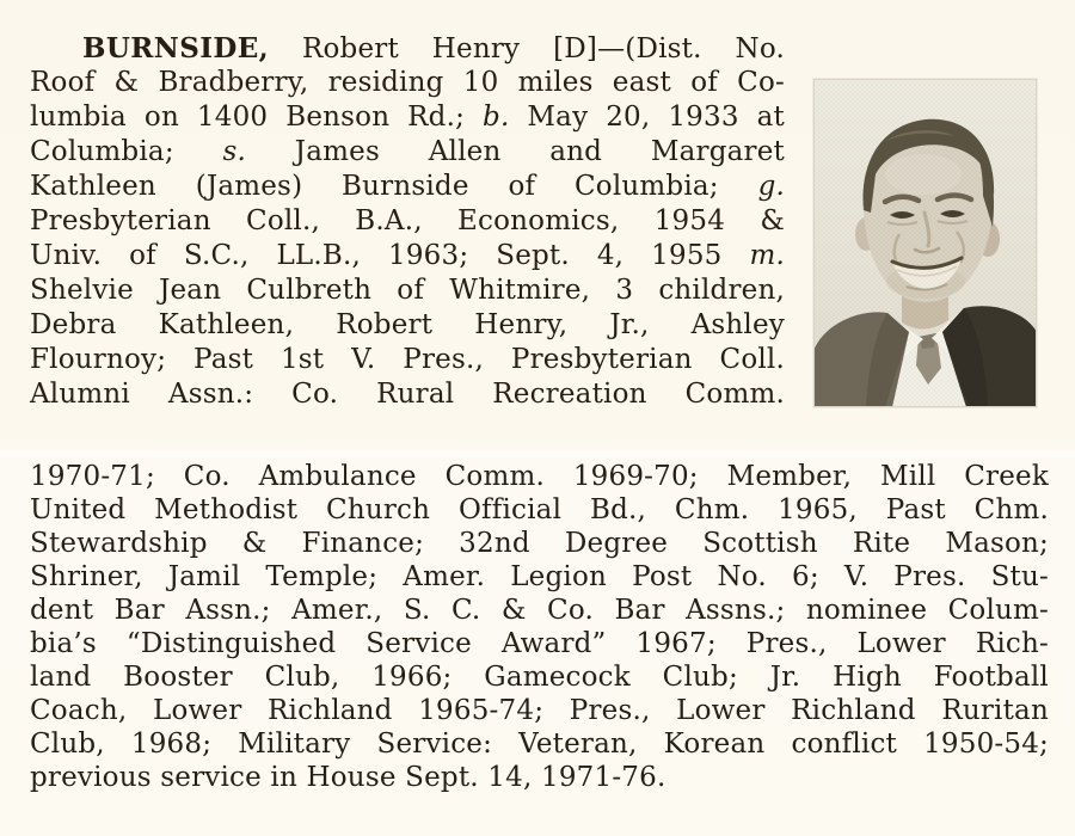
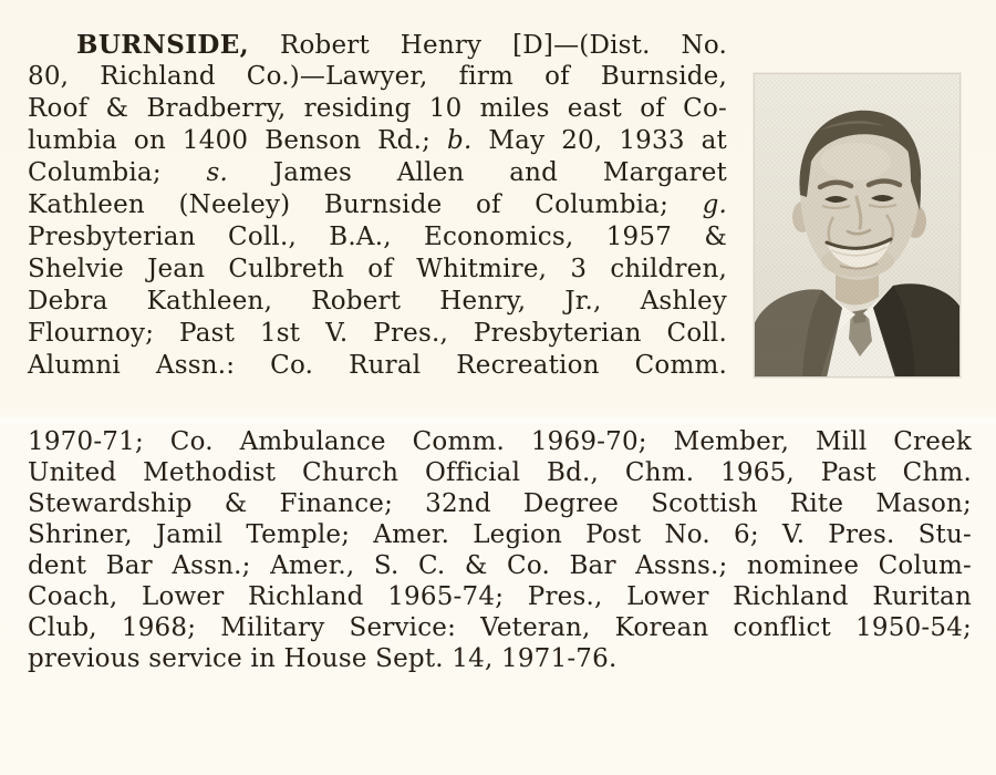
  BURNSIDE, Robert Henry [D]—(Dist. No.
+ 80, Richland Co.)—Lawyer, firm of Burnside,
  Roof & Bradberry, residing 10 miles east of Co-
  lumbia on 1400 Benson Rd.; b. May 20, 1933 at
  Columbia; s. James Allen and Margaret
- Kathleen (James) Burnside of Columbia; g.
+ Kathleen (Neeley) Burnside of Columbia; g.
- Presbyterian Coll., B.A., Economics, 1954 &
+ Presbyterian Coll., B.A., Economics, 1957 &
- Univ. of S.C., LL.B., 1963; Sept. 4, 1955 m.
  Shelvie Jean Culbreth of Whitmire, 3 children,
  Debra Kathleen, Robert Henry, Jr., Ashley
  Flournoy; Past 1st V. Pres., Presbyterian Coll.
  Alumni Assn.: Co. Rural Recreation Comm.
  1970-71; Co. Ambulance Comm. 1969-70; Member, Mill Creek
  United Methodist Church Official Bd., Chm. 1965, Past Chm.
  Stewardship & Finance; 32nd Degree Scottish Rite Mason;
  Shriner, Jamil Temple; Amer. Legion Post No. 6; V. Pres. Stu-
  dent Bar Assn.; Amer., S. C. & Co. Bar Assns.; nominee Colum-
- bia’s “Distinguished Service Award” 1967; Pres., Lower Rich-
- land Booster Club, 1966; Gamecock Club; Jr. High Football
  Coach, Lower Richland 1965-74; Pres., Lower Richland Ruritan
  Club, 1968; Military Service: Veteran, Korean conflict 1950-54;
  previous service in House Sept. 14, 1971-76.
